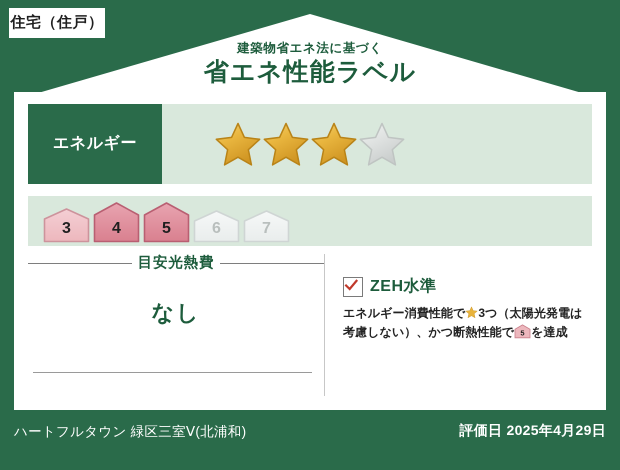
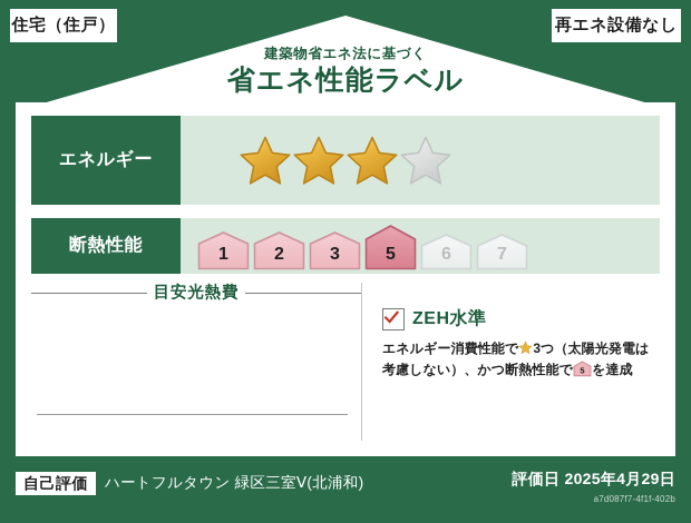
  住宅（住戸）
+ 再エネ設備なし
  建築物省エネ法に基づく
  省エネ性能ラベル
  エネルギー
+ 断熱性能
+ 1
+ 2
  3
- 4
  5
  6
  7
  目安光熱費
- なし
  ZEH水準
  エネルギー消費性能で 3つ（太陽光発電は考慮しない）、かつ断熱性能で
  5
  を達成
+ 自己評価
  ハートフルタウン 緑区三室Ⅴ(北浦和)
  評価日 2025年4月29日
+ a7d087f7-4f1f-402b
